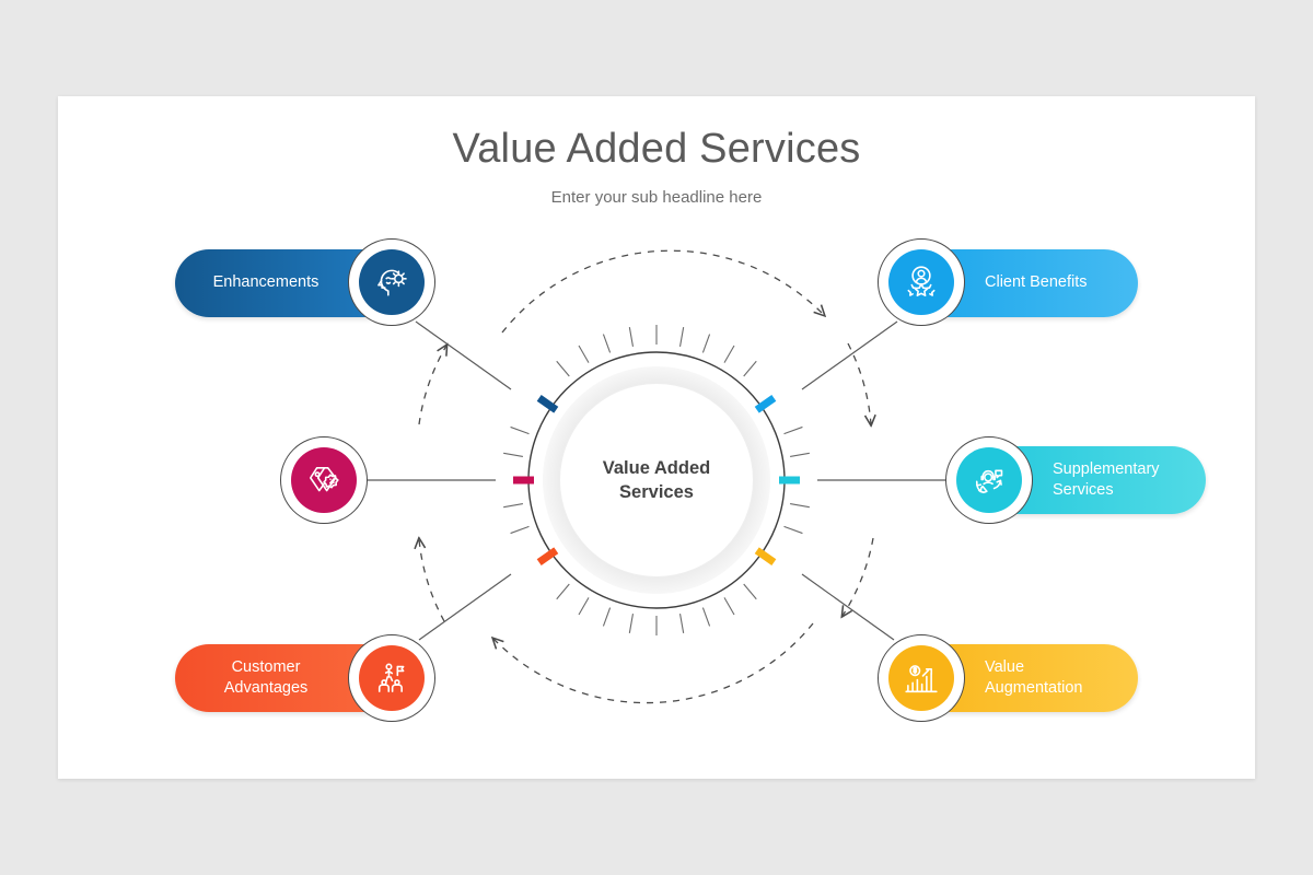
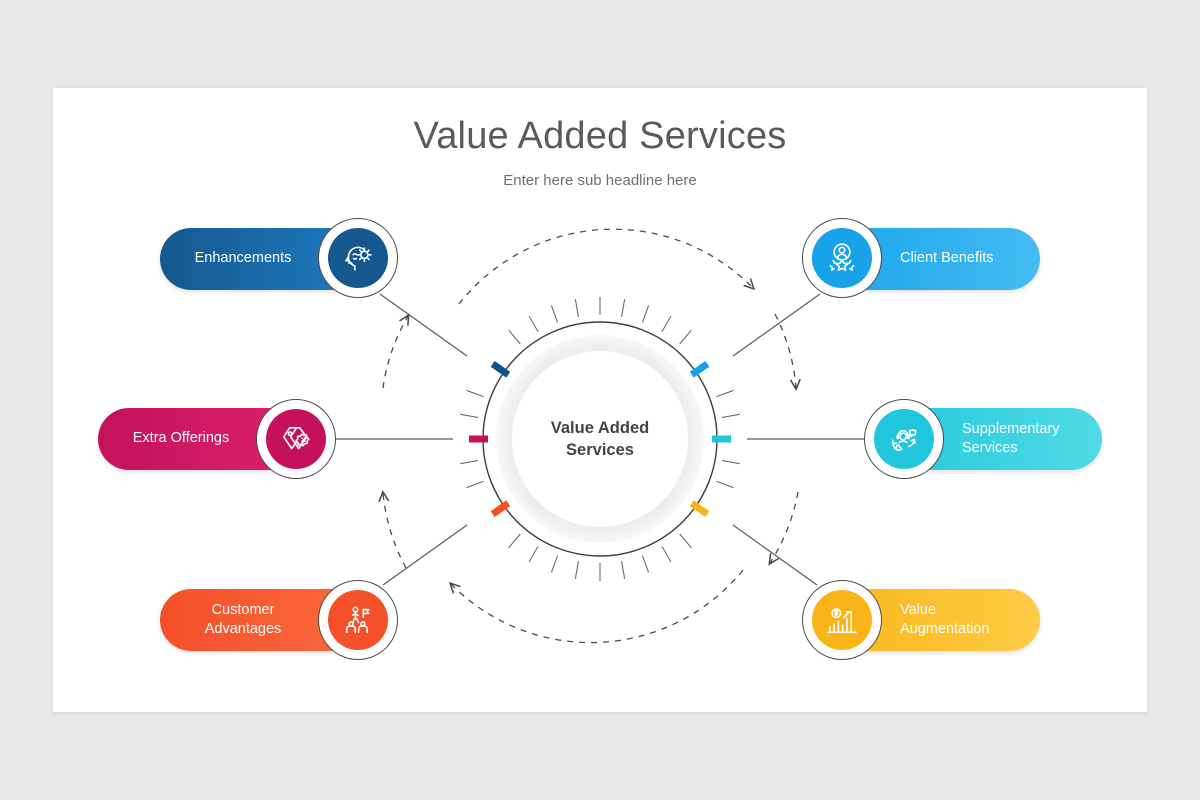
  Value Added Services
- Enter your sub headline here
+ Enter here sub headline here
  Value Added
  Services
  Enhancements
+ Extra Offerings
  Customer
  Advantages
  Client Benefits
  Supplementary
  Services
  Value
  Augmentation
